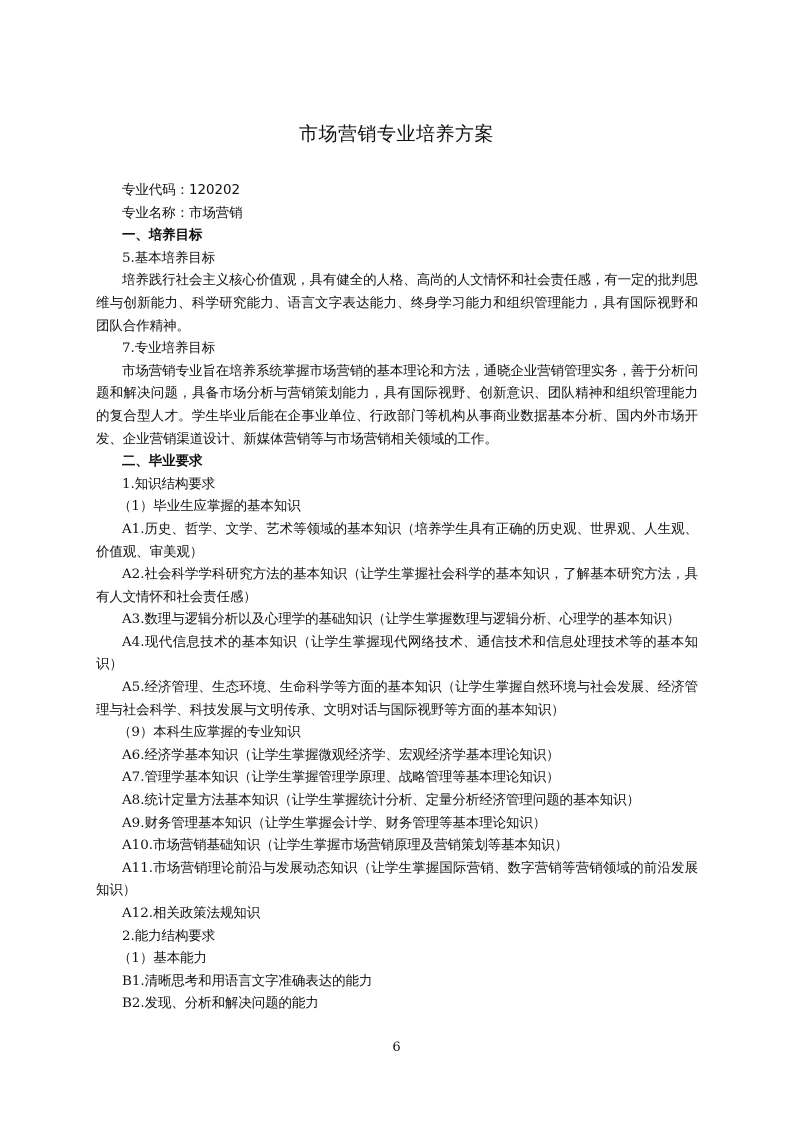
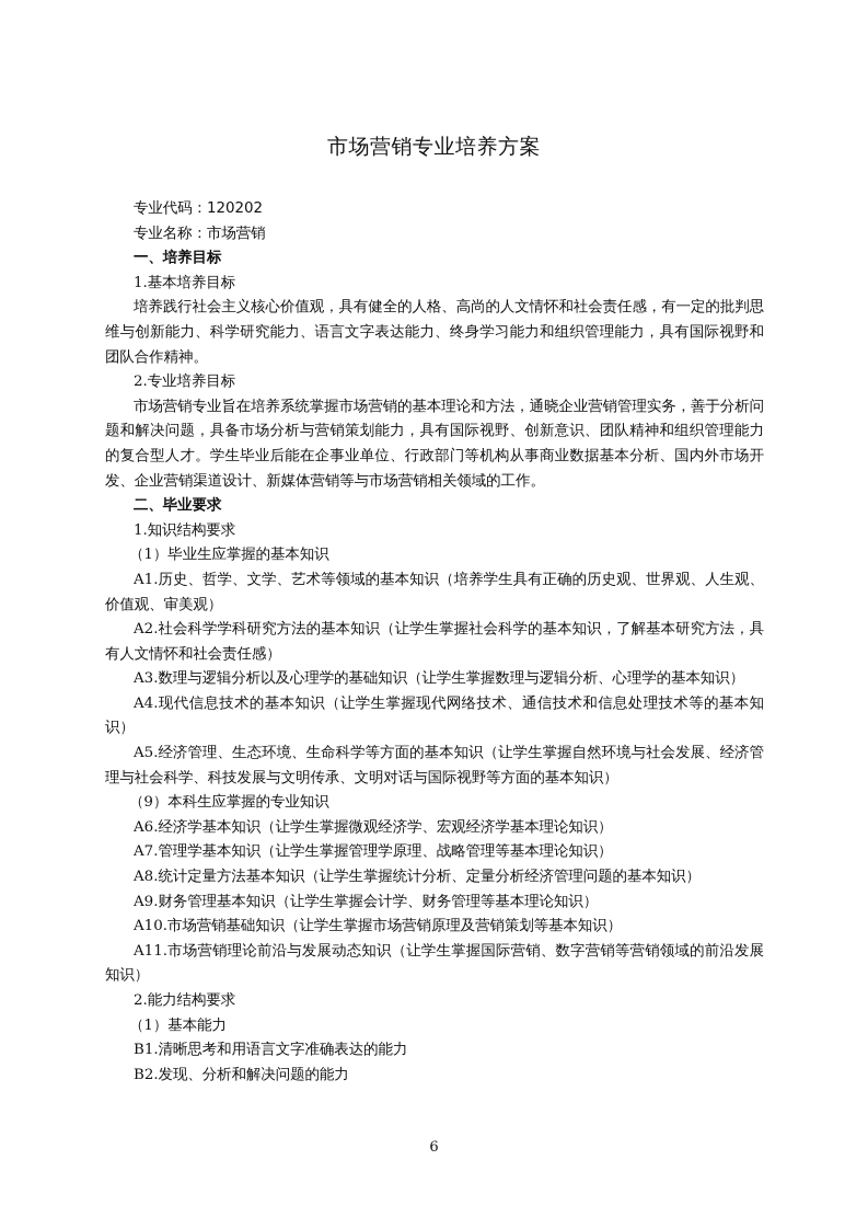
  市场营销专业培养方案
  专业代码：120202
  专业名称：市场营销
  一、培养目标
- 5.基本培养目标
+ 1.基本培养目标
  培养践行社会主义核心价值观，具有健全的人格、高尚的人文情怀和社会责任感，有一定的批判思维与创新能力、科学研究能力、语言文字表达能力、终身学习能力和组织管理能力，具有国际视野和团队合作精神。
- 7.专业培养目标
+ 2.专业培养目标
  市场营销专业旨在培养系统掌握市场营销的基本理论和方法，通晓企业营销管理实务，善于分析问题和解决问题，具备市场分析与营销策划能力，具有国际视野、创新意识、团队精神和组织管理能力的复合型人才。学生毕业后能在企事业单位、行政部门等机构从事商业数据基本分析、国内外市场开发、企业营销渠道设计、新媒体营销等与市场营销相关领域的工作。
  二、毕业要求
  1.知识结构要求
  （1）毕业生应掌握的基本知识
  A1.历史、哲学、文学、艺术等领域的基本知识（培养学生具有正确的历史观、世界观、人生观、价值观、审美观）
  A2.社会科学学科研究方法的基本知识（让学生掌握社会科学的基本知识，了解基本研究方法，具有人文情怀和社会责任感）
  A3.数理与逻辑分析以及心理学的基础知识（让学生掌握数理与逻辑分析、心理学的基本知识）
  A4.现代信息技术的基本知识（让学生掌握现代网络技术、通信技术和信息处理技术等的基本知识）
  A5.经济管理、生态环境、生命科学等方面的基本知识（让学生掌握自然环境与社会发展、经济管理与社会科学、科技发展与文明传承、文明对话与国际视野等方面的基本知识）
  （9）本科生应掌握的专业知识
  A6.经济学基本知识（让学生掌握微观经济学、宏观经济学基本理论知识）
  A7.管理学基本知识（让学生掌握管理学原理、战略管理等基本理论知识）
  A8.统计定量方法基本知识（让学生掌握统计分析、定量分析经济管理问题的基本知识）
  A9.财务管理基本知识（让学生掌握会计学、财务管理等基本理论知识）
  A10.市场营销基础知识（让学生掌握市场营销原理及营销策划等基本知识）
  A11.市场营销理论前沿与发展动态知识（让学生掌握国际营销、数字营销等营销领域的前沿发展知识）
- A12.相关政策法规知识
  2.能力结构要求
  （1）基本能力
  B1.清晰思考和用语言文字准确表达的能力
  B2.发现、分析和解决问题的能力
  6
